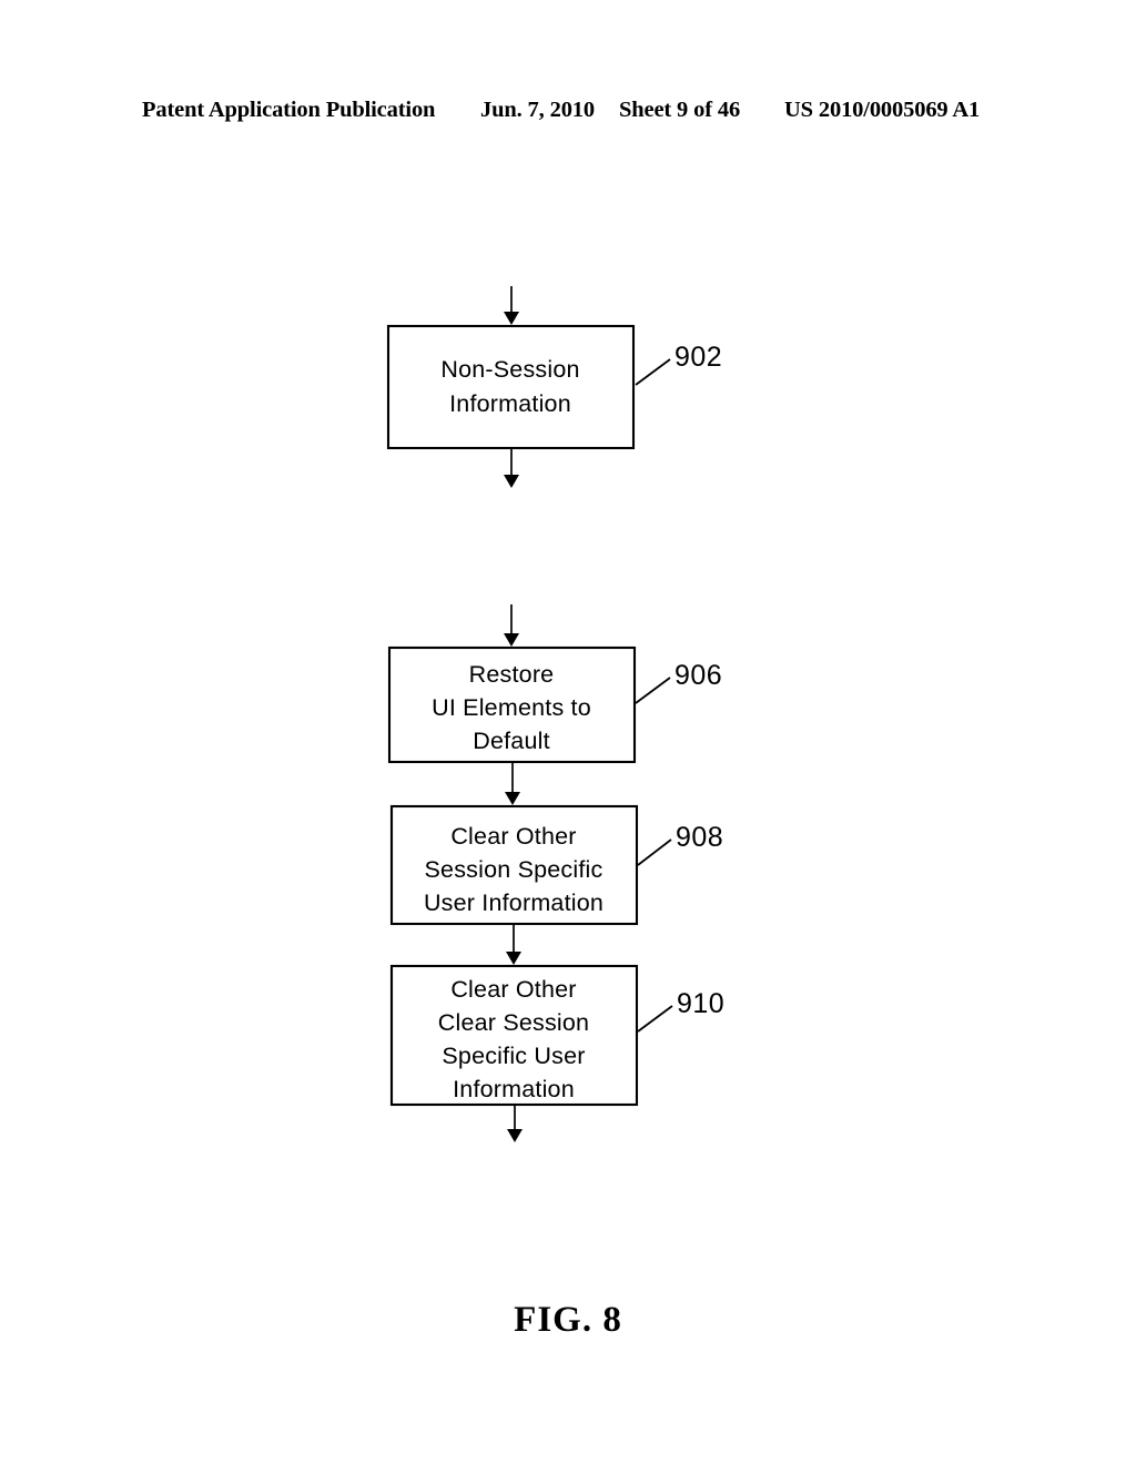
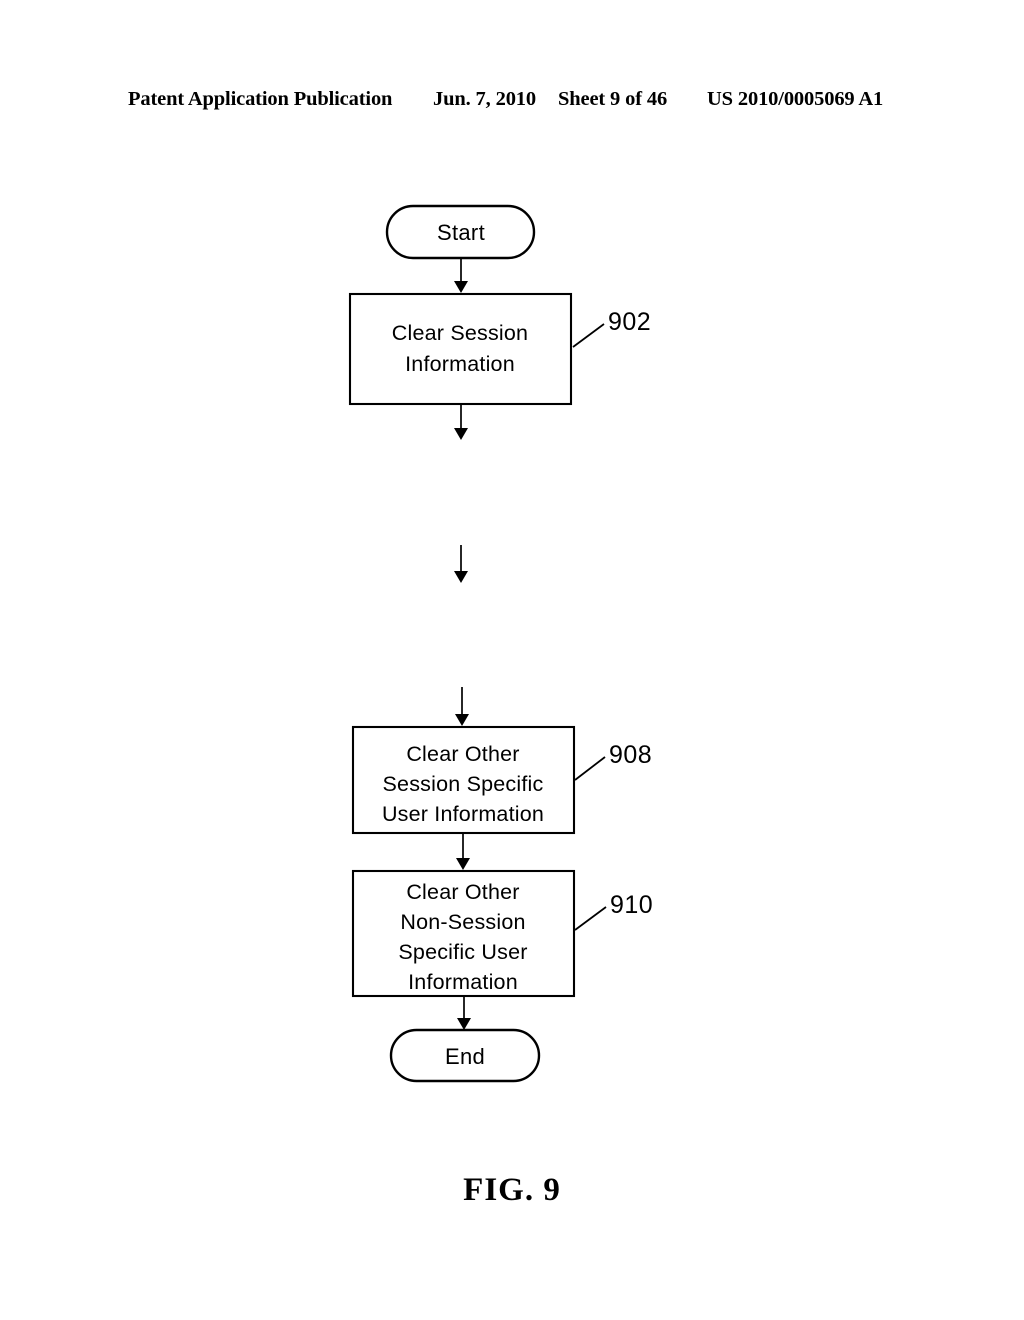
  Patent Application Publication
  Jun. 7, 2010
  Sheet 9 of 46
  US 2010/0005069 A1
+ Start
- Non-Session
+ Clear Session
  Information
  902
- Restore
- UI Elements to
- Default
- 906
  Clear Other
  Session Specific
  User Information
  908
  Clear Other
- Clear Session
+ Non-Session
  Specific User
  Information
  910
+ End
- FIG. 8
+ FIG. 9
